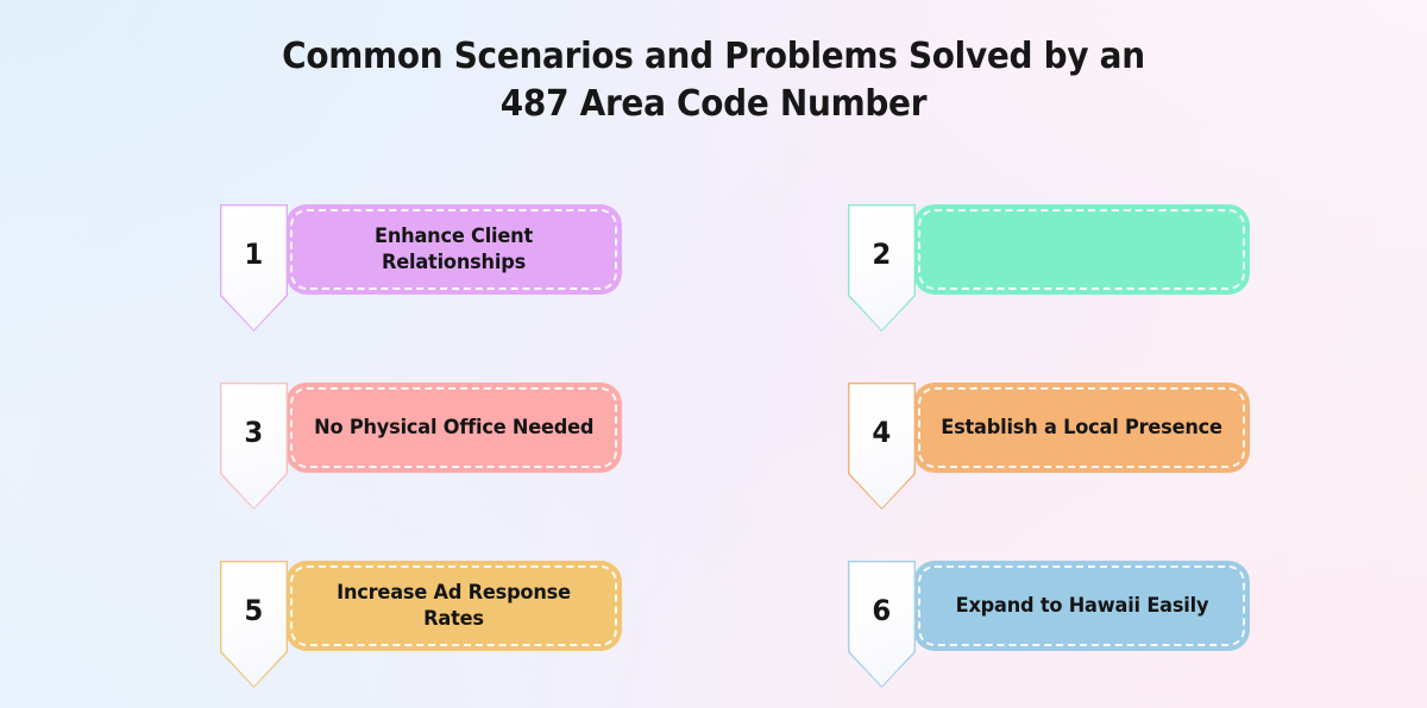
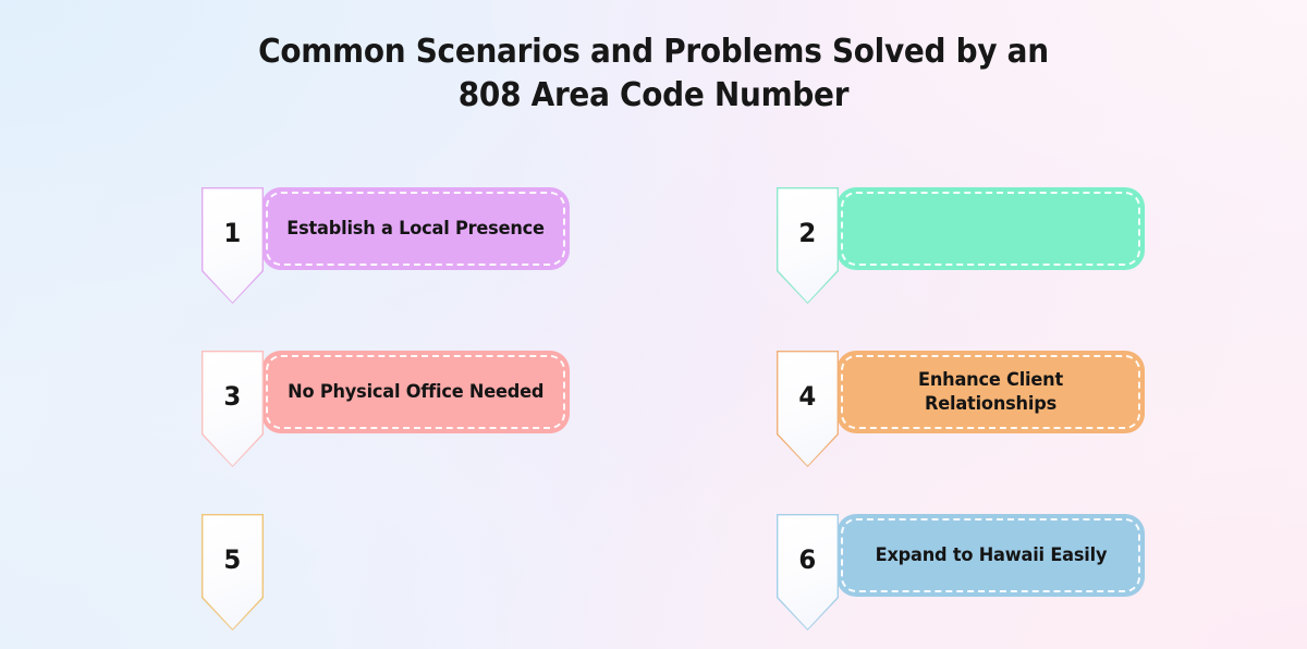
  Common Scenarios and Problems Solved by an
- 487 Area Code Number
+ 808 Area Code Number
  1
- Enhance Client Relationships
+ Establish a Local Presence
  2
  3
  No Physical Office Needed
  4
- Establish a Local Presence
+ Enhance Client Relationships
  5
- Increase Ad Response Rates
  6
  Expand to Hawaii Easily
